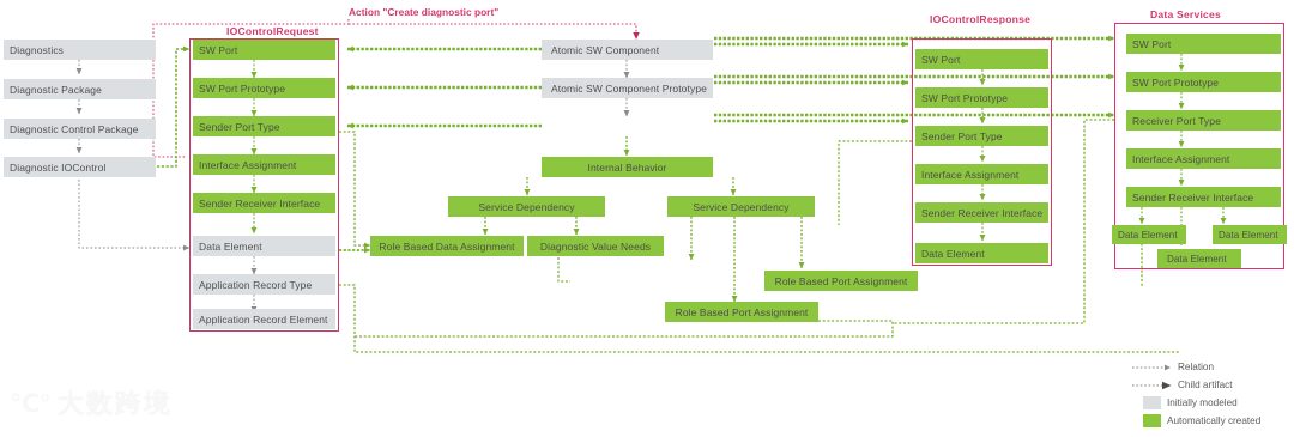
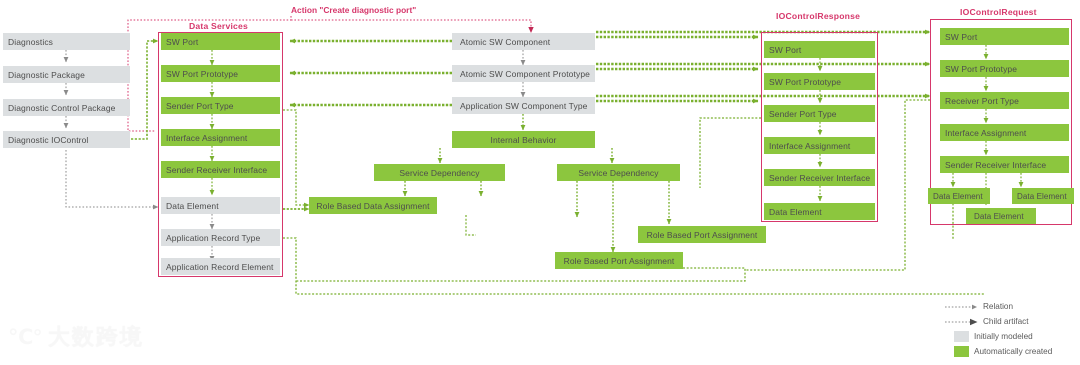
  Action "Create diagnostic port"
- IOControlRequest
+ Data Services
  IOControlResponse
- Data Services
+ IOControlRequest
  Diagnostics
  Diagnostic Package
  Diagnostic Control Package
  Diagnostic IOControl
  SW Port
  SW Port Prototype
  Sender Port Type
  Interface Assignment
  Sender Receiver Interface
  Data Element
  Application Record Type
  Application Record Element
  Atomic SW Component
  Atomic SW Component Prototype
+ Application SW Component Type
  Internal Behavior
  Service Dependency
  Service Dependency
  Role Based Data Assignment
- Diagnostic Value Needs
  Role Based Port Assignment
  Role Based Port Assignment
  SW Port
  SW Port Prototype
  Sender Port Type
  Interface Assignment
  Sender Receiver Interface
  Data Element
  SW Port
  SW Port Prototype
  Receiver Port Type
  Interface Assignment
  Sender Receiver Interface
  Data Element
  Data Element
  Data Element
  Relation
  Child artifact
  Initially modeled
  Automatically created
